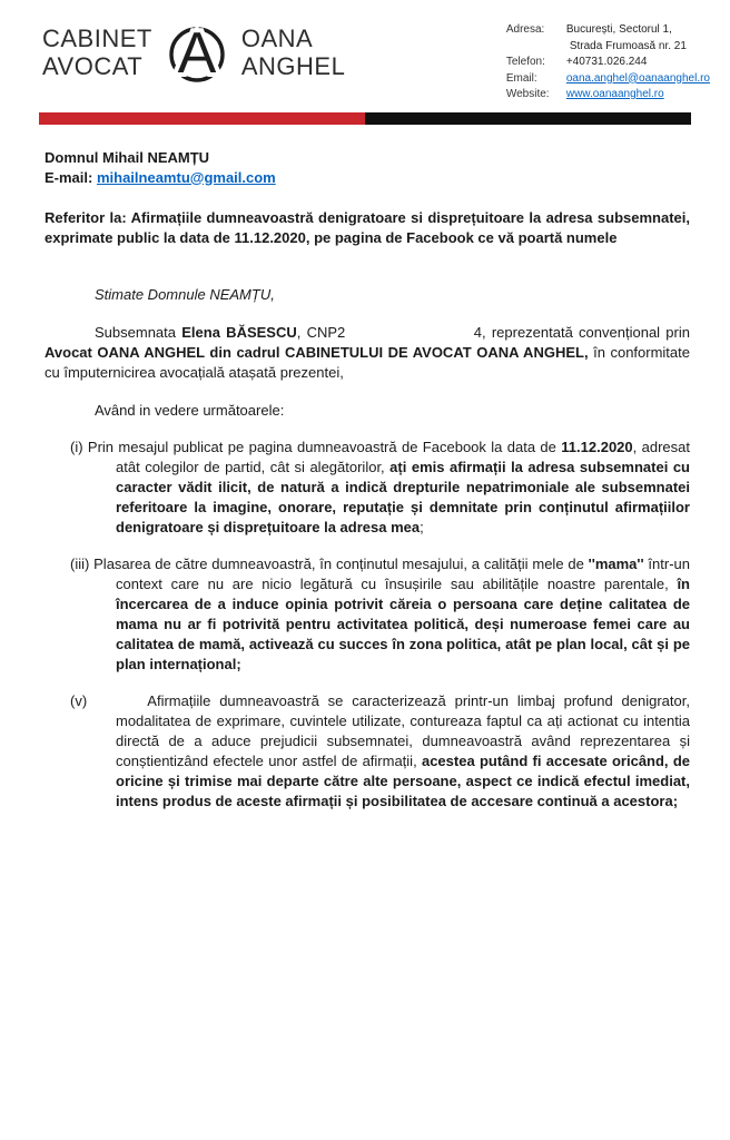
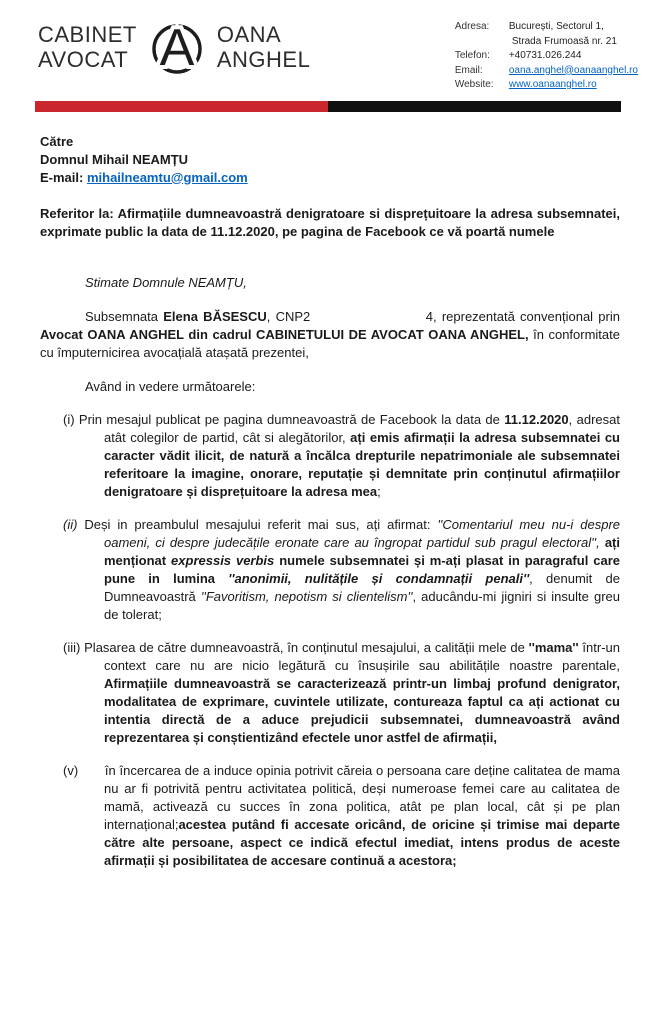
  CABINET
  AVOCAT
  A
  OANA
  ANGHEL
  Adresa:
  București, Sectorul 1,
  Strada Frumoasă nr. 21
  Telefon:
  +40731.026.244
  Email:
  oana.anghel@oanaanghel.ro
  Website:
  www.oanaanghel.ro
+ Către
  Domnul Mihail NEAMȚU
  E-mail: mihailneamtu@gmail.com
  Referitor la: Afirmațiile dumneavoastră denigratoare si disprețuitoare la adresa subsemnatei, exprimate public la data de 11.12.2020, pe pagina de Facebook ce vă poartă numele
  Stimate Domnule NEAMȚU,
  Subsemnata Elena BĂSESCU, CNP2 4, reprezentată convențional prin Avocat OANA ANGHEL din cadrul CABINETULUI DE AVOCAT OANA ANGHEL, în conformitate cu împuternicirea avocațială atașată prezentei,
  Având in vedere următoarele:
- (i) Prin mesajul publicat pe pagina dumneavoastră de Facebook la data de 11.12.2020, adresat atât colegilor de partid, cât si alegătorilor, ați emis afirmații la adresa subsemnatei cu caracter vădit ilicit, de natură a indică drepturile nepatrimoniale ale subsemnatei referitoare la imagine, onorare, reputație și demnitate prin conținutul afirmațiilor denigratoare și disprețuitoare la adresa mea;
+ (i) Prin mesajul publicat pe pagina dumneavoastră de Facebook la data de 11.12.2020, adresat atât colegilor de partid, cât si alegătorilor, ați emis afirmații la adresa subsemnatei cu caracter vădit ilicit, de natură a încălca drepturile nepatrimoniale ale subsemnatei referitoare la imagine, onorare, reputație și demnitate prin conținutul afirmațiilor denigratoare și disprețuitoare la adresa mea;
+ (ii) Deși in preambulul mesajului referit mai sus, ați afirmat: ''Comentariul meu nu-i despre oameni, ci despre judecățile eronate care au îngropat partidul sub pragul electoral'', ați menționat expressis verbis numele subsemnatei și m-ați plasat in paragraful care pune in lumina ''anonimii, nulitățile și condamnații penali'', denumit de Dumneavoastră ''Favoritism, nepotism si clientelism'', aducându-mi jigniri si insulte greu de tolerat;
- (iii) Plasarea de către dumneavoastră, în conținutul mesajului, a calității mele de ''mama'' într-un context care nu are nicio legătură cu însușirile sau abilitățile noastre parentale, în încercarea de a induce opinia potrivit căreia o persoana care deține calitatea de mama nu ar fi potrivită pentru activitatea politică, deși numeroase femei care au calitatea de mamă, activează cu succes în zona politica, atât pe plan local, cât și pe plan internațional;
+ (iii) Plasarea de către dumneavoastră, în conținutul mesajului, a calității mele de ''mama'' într-un context care nu are nicio legătură cu însușirile sau abilitățile noastre parentale, Afirmațiile dumneavoastră se caracterizează printr-un limbaj profund denigrator, modalitatea de exprimare, cuvintele utilizate, contureaza faptul ca ați actionat cu intentia directă de a aduce prejudicii subsemnatei, dumneavoastră având reprezentarea și conștientizând efectele unor astfel de afirmații,
- (v) Afirmațiile dumneavoastră se caracterizează printr-un limbaj profund denigrator, modalitatea de exprimare, cuvintele utilizate, contureaza faptul ca ați actionat cu intentia directă de a aduce prejudicii subsemnatei, dumneavoastră având reprezentarea și conștientizând efectele unor astfel de afirmații, acestea putând fi accesate oricând, de oricine și trimise mai departe către alte persoane, aspect ce indică efectul imediat, intens produs de aceste afirmații și posibilitatea de accesare continuă a acestora;
+ (v) în încercarea de a induce opinia potrivit căreia o persoana care deține calitatea de mama nu ar fi potrivită pentru activitatea politică, deși numeroase femei care au calitatea de mamă, activează cu succes în zona politica, atât pe plan local, cât și pe plan internațional;acestea putând fi accesate oricând, de oricine și trimise mai departe către alte persoane, aspect ce indică efectul imediat, intens produs de aceste afirmații și posibilitatea de accesare continuă a acestora;
